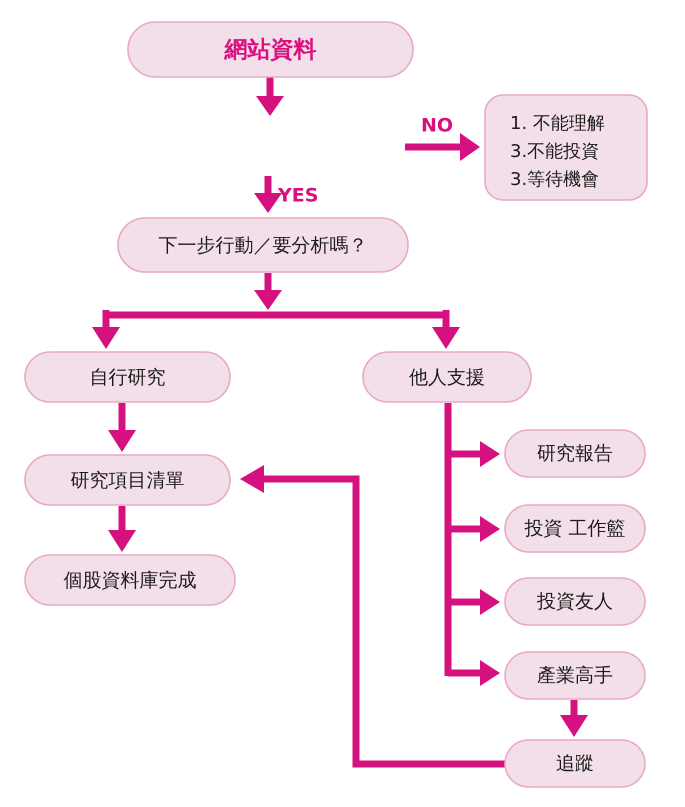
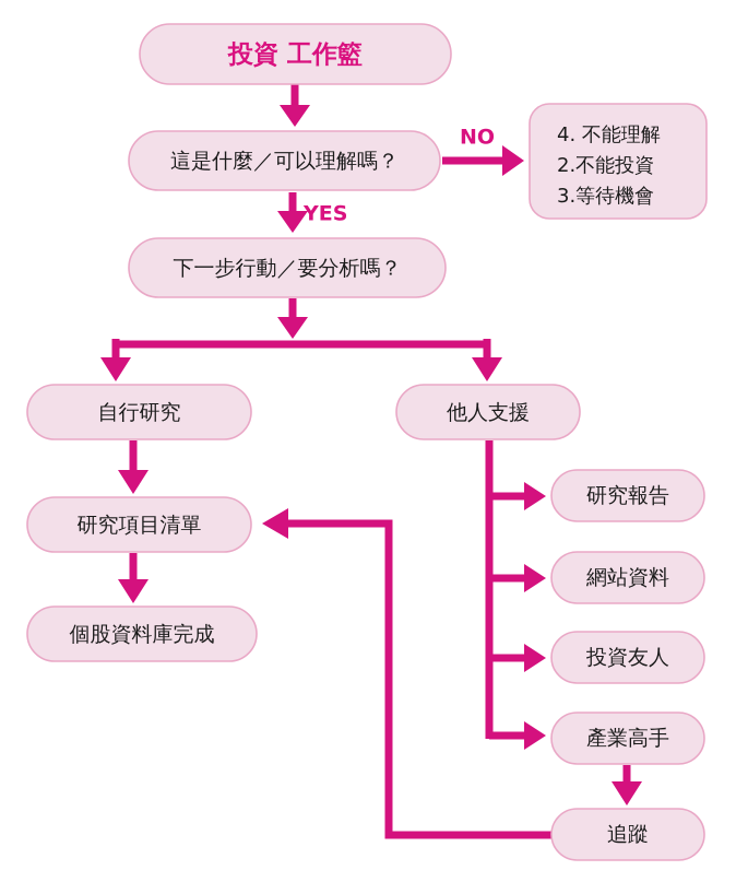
- 網站資料
+ 投資 工作籃
+ 這是什麼／可以理解嗎？
- 1. 不能理解
+ 4. 不能理解
- 3.不能投資
+ 2.不能投資
  3.等待機會
  下一步行動／要分析嗎？
  自行研究
  他人支援
  研究項目清單
  個股資料庫完成
  研究報告
- 投資 工作籃
+ 網站資料
  投資友人
  產業高手
  追蹤
  NO
  YES
